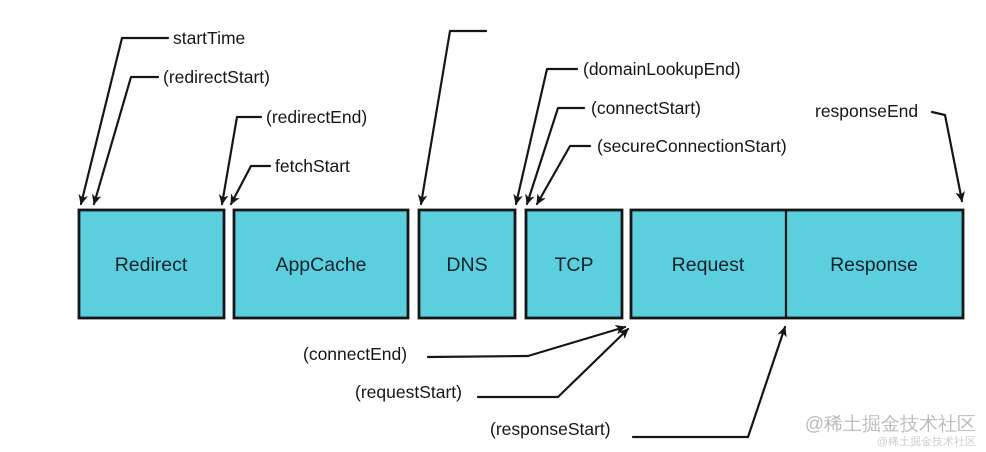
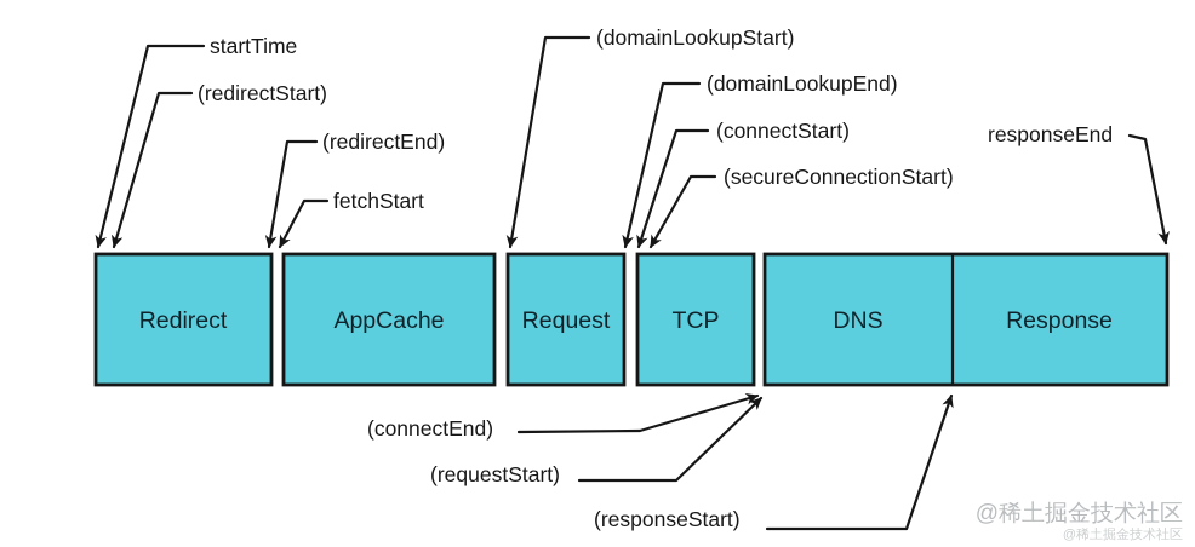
  Redirect
  AppCache
- DNS
+ Request
  TCP
- Request
+ DNS
  Response
  startTime
  (redirectStart)
  (redirectEnd)
  fetchStart
+ (domainLookupStart)
  (domainLookupEnd)
  (connectStart)
  (secureConnectionStart)
  responseEnd
  (connectEnd)
  (requestStart)
  (responseStart)
  @稀土掘金技术社区
  @稀土掘金技术社区
